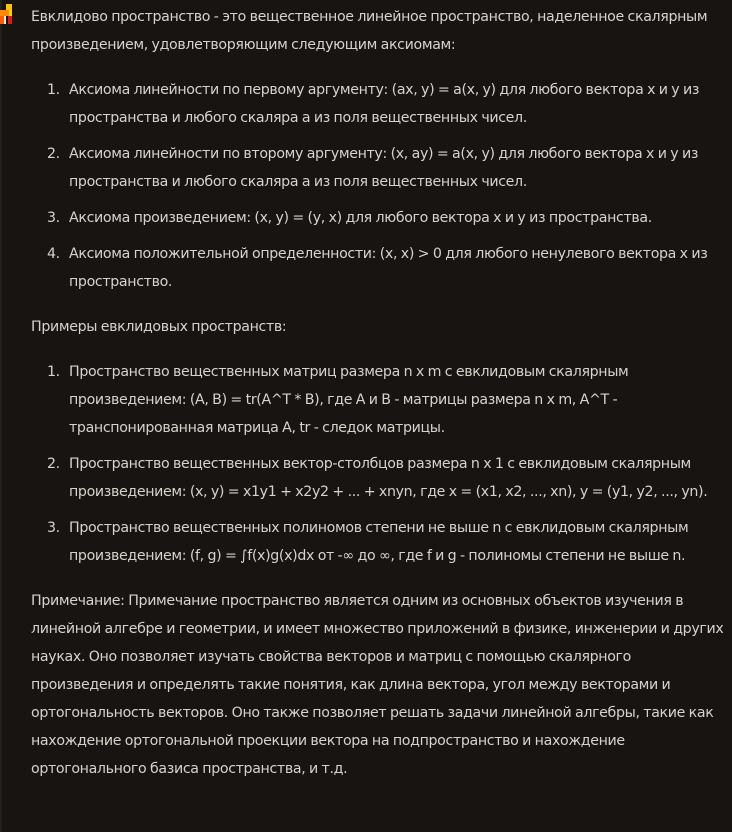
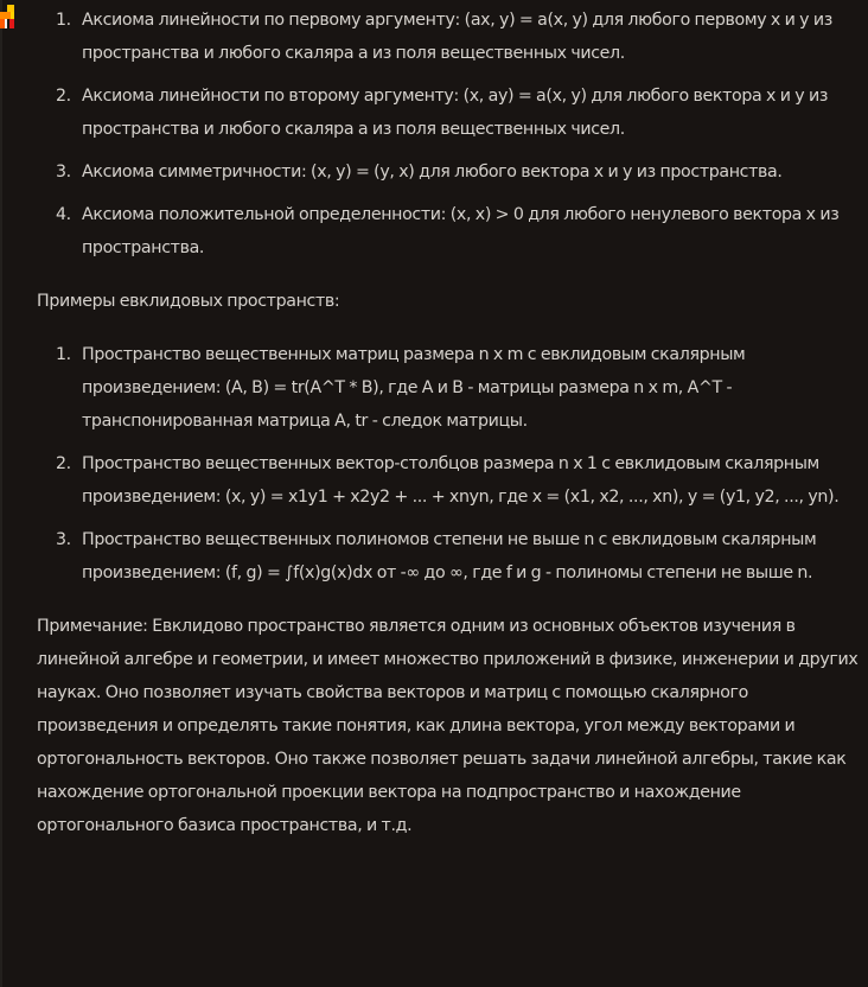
- Евклидово пространство - это вещественное линейное пространство, наделенное скалярным произведением, удовлетворяющим следующим аксиомам:
  1.
- Аксиома линейности по первому аргументу: (ax, y) = a(x, y) для любого вектора x и y из пространства и любого скаляра a из поля вещественных чисел.
+ Аксиома линейности по первому аргументу: (ax, y) = a(x, y) для любого первому x и y из пространства и любого скаляра a из поля вещественных чисел.
  2.
  Аксиома линейности по второму аргументу: (x, ay) = a(x, y) для любого вектора x и y из пространства и любого скаляра a из поля вещественных чисел.
  3.
- Аксиома произведением: (x, y) = (y, x) для любого вектора x и y из пространства.
+ Аксиома симметричности: (x, y) = (y, x) для любого вектора x и y из пространства.
  4.
- Аксиома положительной определенности: (x, x) > 0 для любого ненулевого вектора x из пространство.
+ Аксиома положительной определенности: (x, x) > 0 для любого ненулевого вектора x из пространства.
  Примеры евклидовых пространств:
  1.
  Пространство вещественных матриц размера n x m с евклидовым скалярным произведением: (A, B) = tr(A^T * B), где A и B - матрицы размера n x m, A^T - транспонированная матрица A, tr - следок матрицы.
  2.
  Пространство вещественных вектор-столбцов размера n x 1 с евклидовым скалярным произведением: (x, y) = x1y1 + x2y2 + ... + xnyn, где x = (x1, x2, ..., xn), y = (y1, y2, ..., yn).
  3.
  Пространство вещественных полиномов степени не выше n с евклидовым скалярным произведением: (f, g) = ∫f(x)g(x)dx от -∞ до ∞, где f и g - полиномы степени не выше n.
- Примечание: Примечание пространство является одним из основных объектов изучения в линейной алгебре и геометрии, и имеет множество приложений в физике, инженерии и других науках. Оно позволяет изучать свойства векторов и матриц с помощью скалярного произведения и определять такие понятия, как длина вектора, угол между векторами и ортогональность векторов. Оно также позволяет решать задачи линейной алгебры, такие как нахождение ортогональной проекции вектора на подпространство и нахождение ортогонального базиса пространства, и т.д.
+ Примечание: Евклидово пространство является одним из основных объектов изучения в линейной алгебре и геометрии, и имеет множество приложений в физике, инженерии и других науках. Оно позволяет изучать свойства векторов и матриц с помощью скалярного произведения и определять такие понятия, как длина вектора, угол между векторами и ортогональность векторов. Оно также позволяет решать задачи линейной алгебры, такие как нахождение ортогональной проекции вектора на подпространство и нахождение ортогонального базиса пространства, и т.д.
